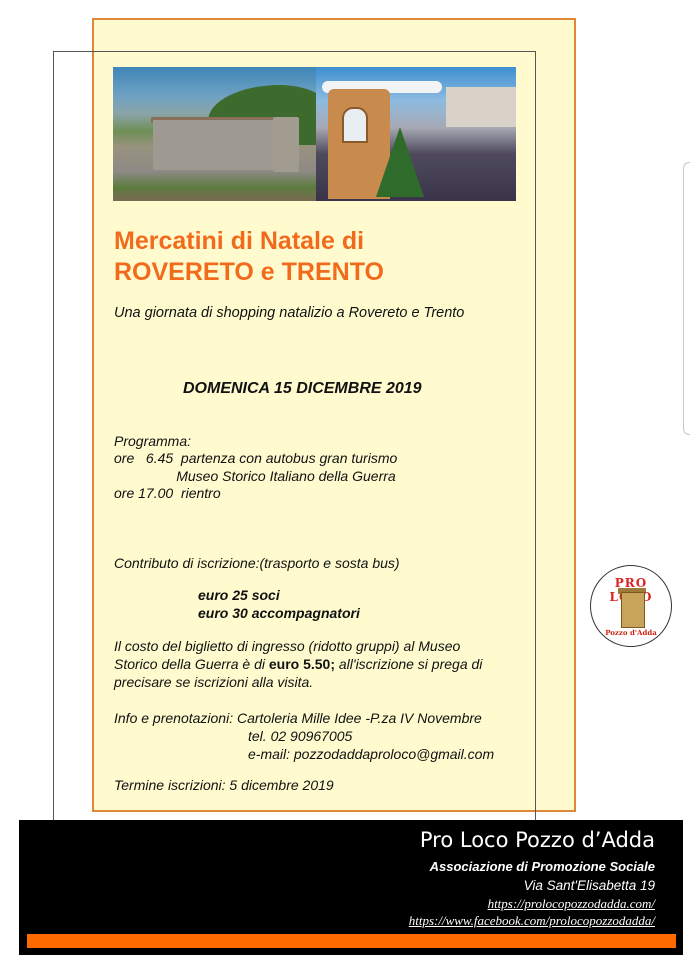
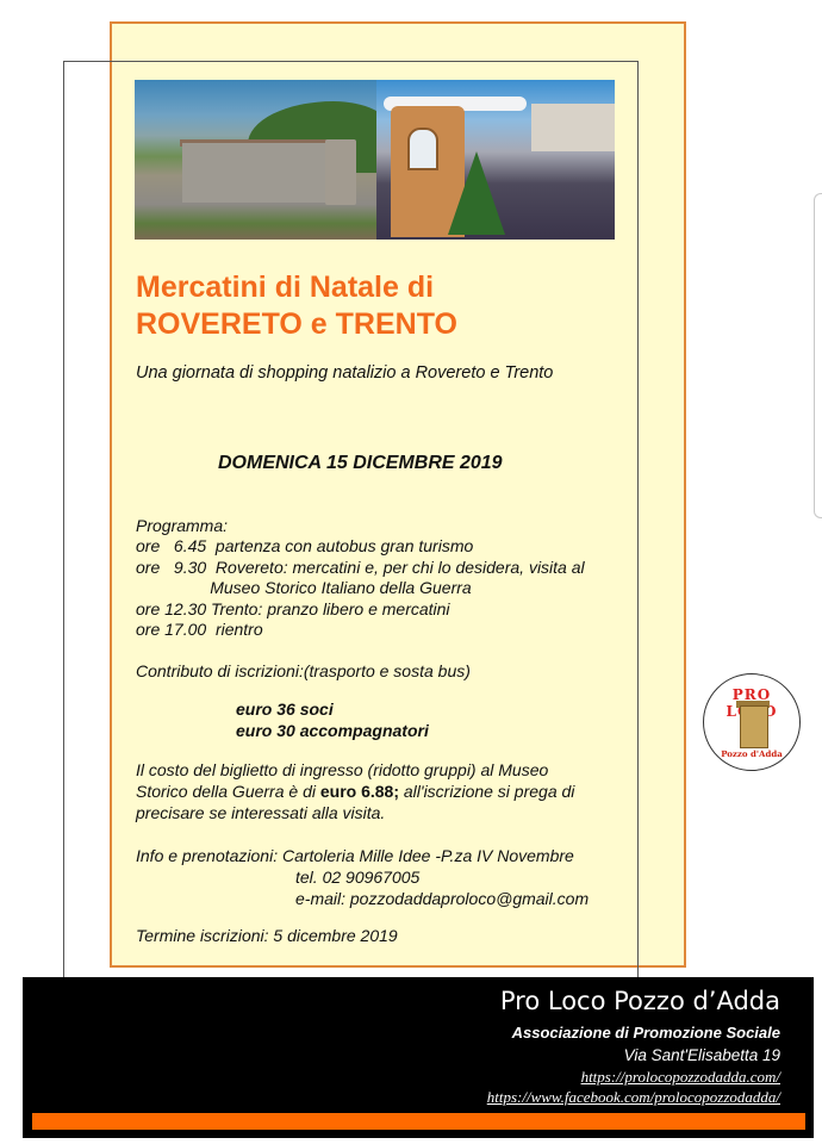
  Mercatini di Natale di
  ROVERETO e TRENTO
  Una giornata di shopping natalizio a Rovereto e Trento
  DOMENICA 15 DICEMBRE 2019
  Programma:
  ore 6.45 partenza con autobus gran turismo
+ ore 9.30 Rovereto: mercatini e, per chi lo desidera, visita al
  Museo Storico Italiano della Guerra
+ ore 12.30 Trento: pranzo libero e mercatini
  ore 17.00 rientro
- Contributo di iscrizione:(trasporto e sosta bus)
+ Contributo di iscrizioni:(trasporto e sosta bus)
- euro 25 soci
+ euro 36 soci
  euro 30 accompagnatori
  Il costo del biglietto di ingresso (ridotto gruppi) al Museo
- Storico della Guerra è di euro 5.50; all'iscrizione si prega di
+ Storico della Guerra è di euro 6.88; all'iscrizione si prega di
- precisare se iscrizioni alla visita.
+ precisare se interessati alla visita.
  Info e prenotazioni: Cartoleria Mille Idee -P.za IV Novembre
  tel. 02 90967005
  e-mail: pozzodaddaproloco@gmail.com
  Termine iscrizioni: 5 dicembre 2019
  PRO LO
  Pozzo d'Adda
  Pro Loco Pozzo d’Adda
  Associazione di Promozione Sociale
  Via Sant'Elisabetta 19
  https://prolocopozzodadda.com/
  https://www.facebook.com/prolocopozzodadda/
